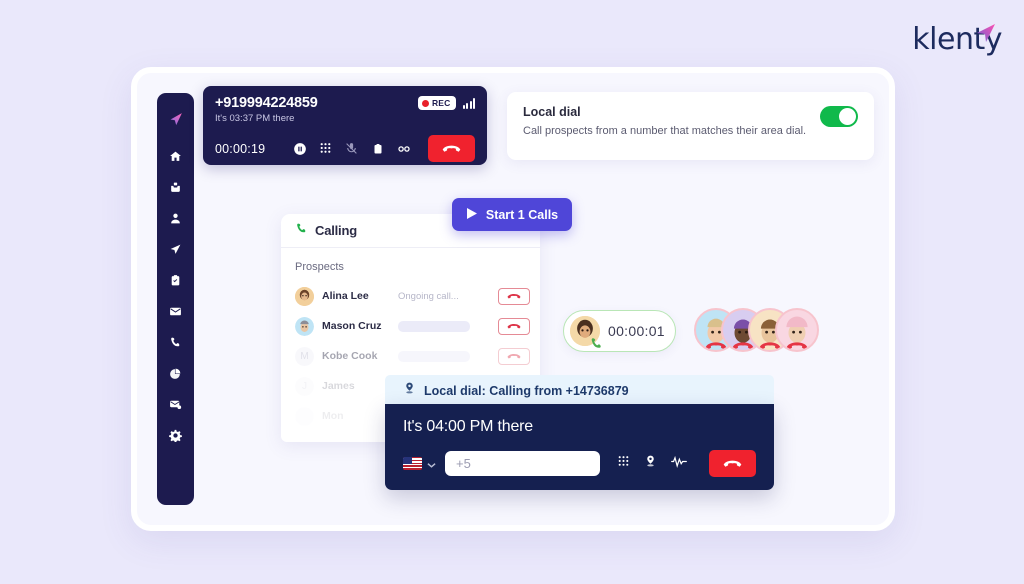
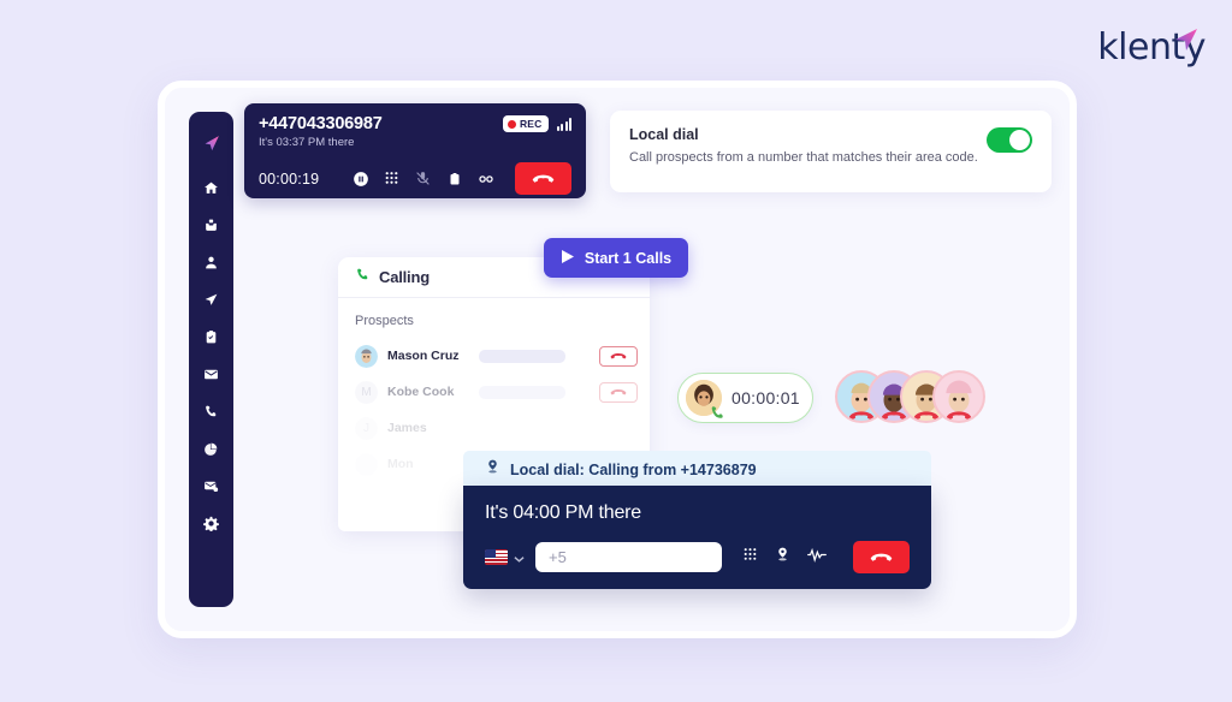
  klenty
- +919994224859
+ +447043306987
  It's 03:37 PM there
  REC
  00:00:19
  Local dial
- Call prospects from a number that matches their area dial.
+ Call prospects from a number that matches their area code.
  Calling
  Prospects
- Alina Lee
- Ongoing call...
  Mason Cruz
  Kobe Cook
  James
  Start 1 Calls
  00:00:01
  Local dial: Calling from +14736879
  It's 04:00 PM there
  +5
